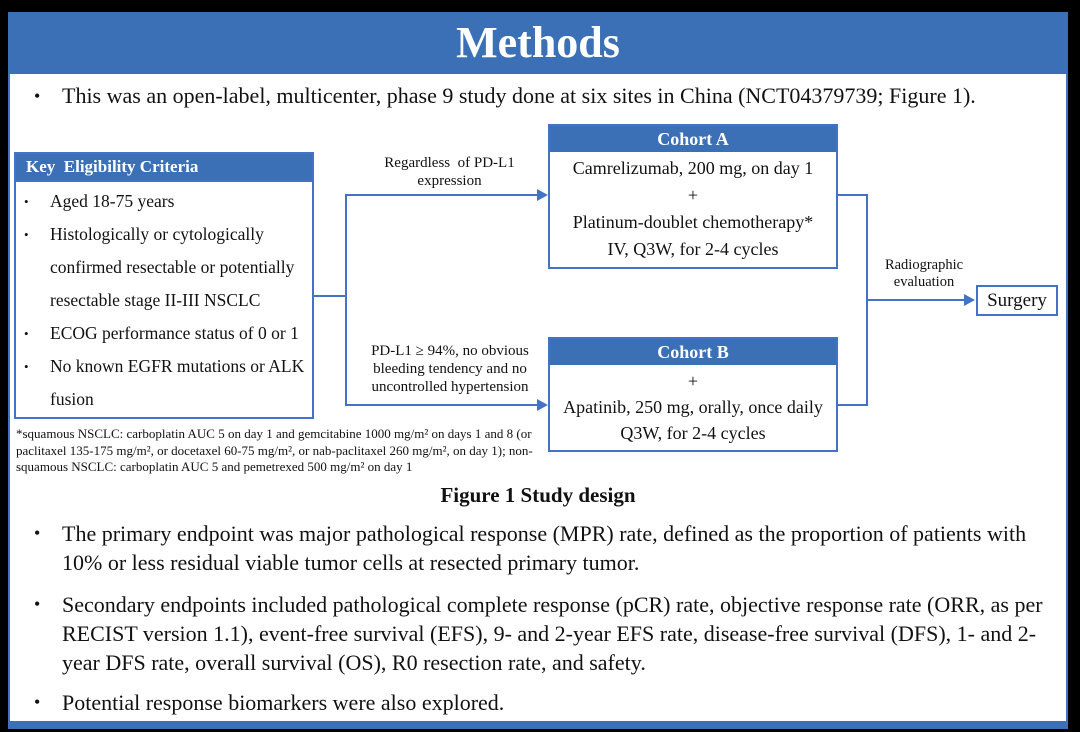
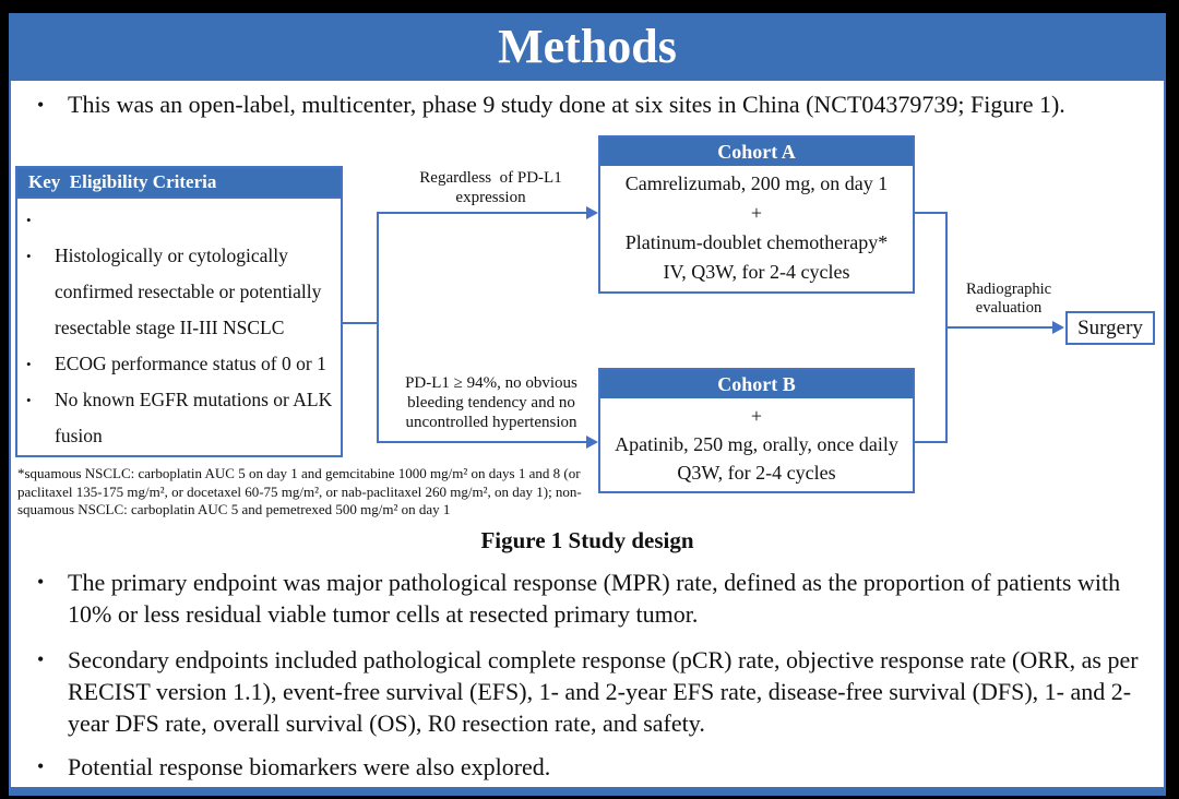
  Methods
  •
  This was an open-label, multicenter, phase 9 study done at six sites in China (NCT04379739; Figure 1).
  Key Eligibility Criteria
  •
- Aged 18-75 years
  •
  Histologically or cytologically confirmed resectable or potentially resectable stage II-III NSCLC
  •
  ECOG performance status of 0 or 1
  •
  No known EGFR mutations or ALK fusion
  Regardless of PD-L1 expression
  PD-L1 ≥ 94%, no obvious bleeding tendency and no uncontrolled hypertension
  Radiographic evaluation
  Cohort A
  Camrelizumab, 200 mg, on day 1
  +
  Platinum-doublet chemotherapy*
  IV, Q3W, for 2-4 cycles
  Cohort B
  +
  Apatinib, 250 mg, orally, once daily
  Q3W, for 2-4 cycles
  Surgery
  *squamous NSCLC: carboplatin AUC 5 on day 1 and gemcitabine 1000 mg/m² on days 1 and 8 (or paclitaxel 135-175 mg/m², or docetaxel 60-75 mg/m², or nab-paclitaxel 260 mg/m², on day 1); non-squamous NSCLC: carboplatin AUC 5 and pemetrexed 500 mg/m² on day 1
  Figure 1 Study design
  •
  The primary endpoint was major pathological response (MPR) rate, defined as the proportion of patients with 10% or less residual viable tumor cells at resected primary tumor.
  •
- Secondary endpoints included pathological complete response (pCR) rate, objective response rate (ORR, as per RECIST version 1.1), event-free survival (EFS), 9- and 2-year EFS rate, disease-free survival (DFS), 1- and 2-year DFS rate, overall survival (OS), R0 resection rate, and safety.
+ Secondary endpoints included pathological complete response (pCR) rate, objective response rate (ORR, as per RECIST version 1.1), event-free survival (EFS), 1- and 2-year EFS rate, disease-free survival (DFS), 1- and 2-year DFS rate, overall survival (OS), R0 resection rate, and safety.
  •
  Potential response biomarkers were also explored.
